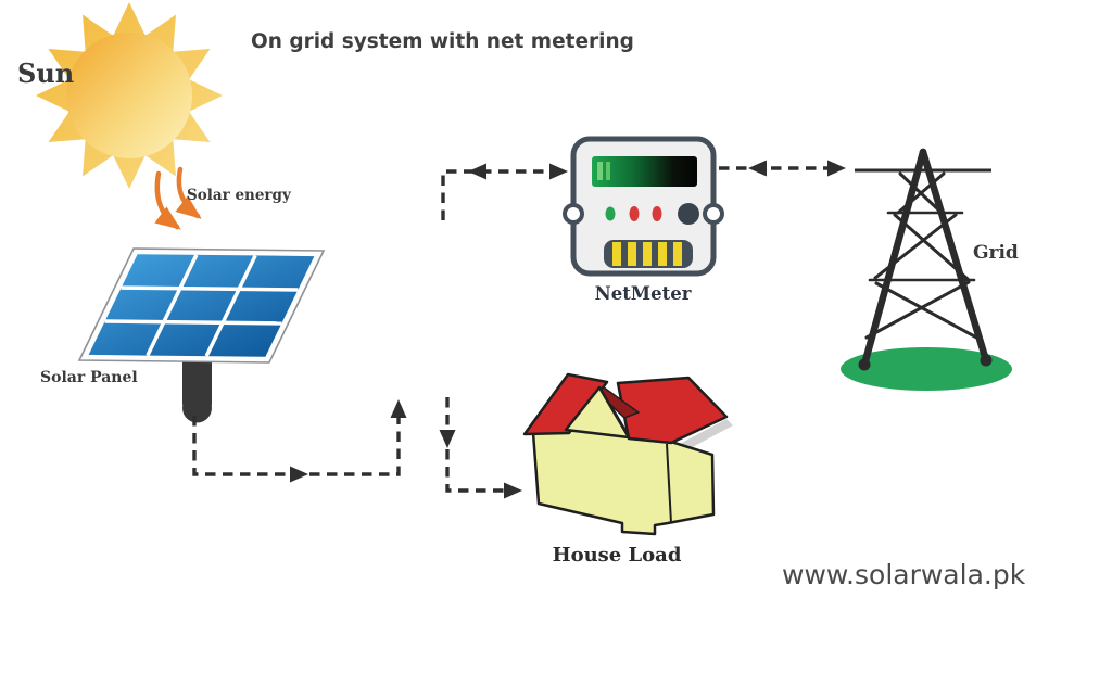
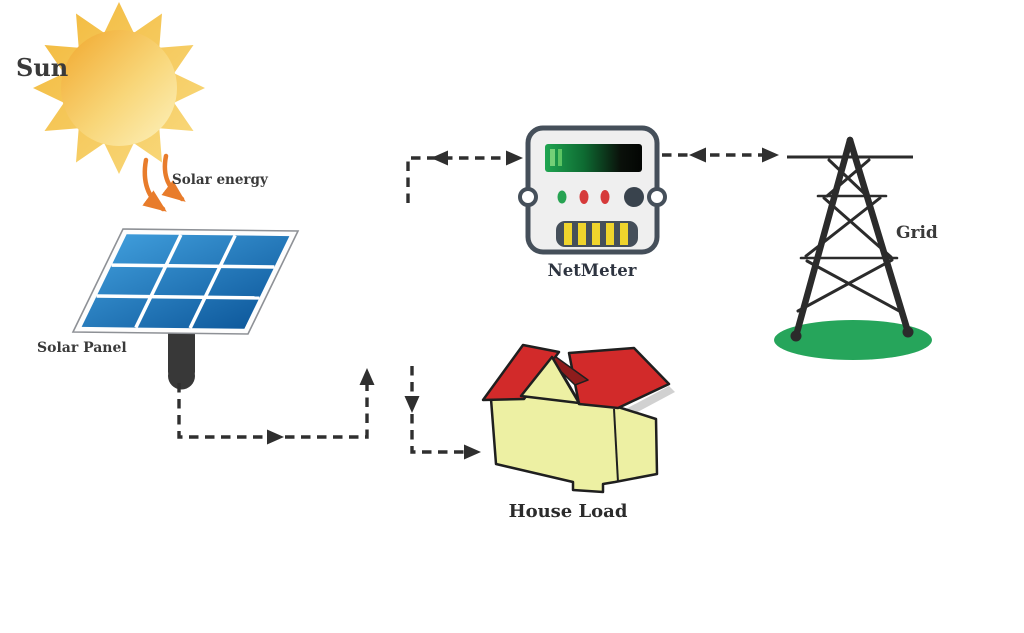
  Sun
  Solar energy
  Solar Panel
  NetMeter
  Grid
  House Load
- On grid system with net metering
- www.solarwala.pk
